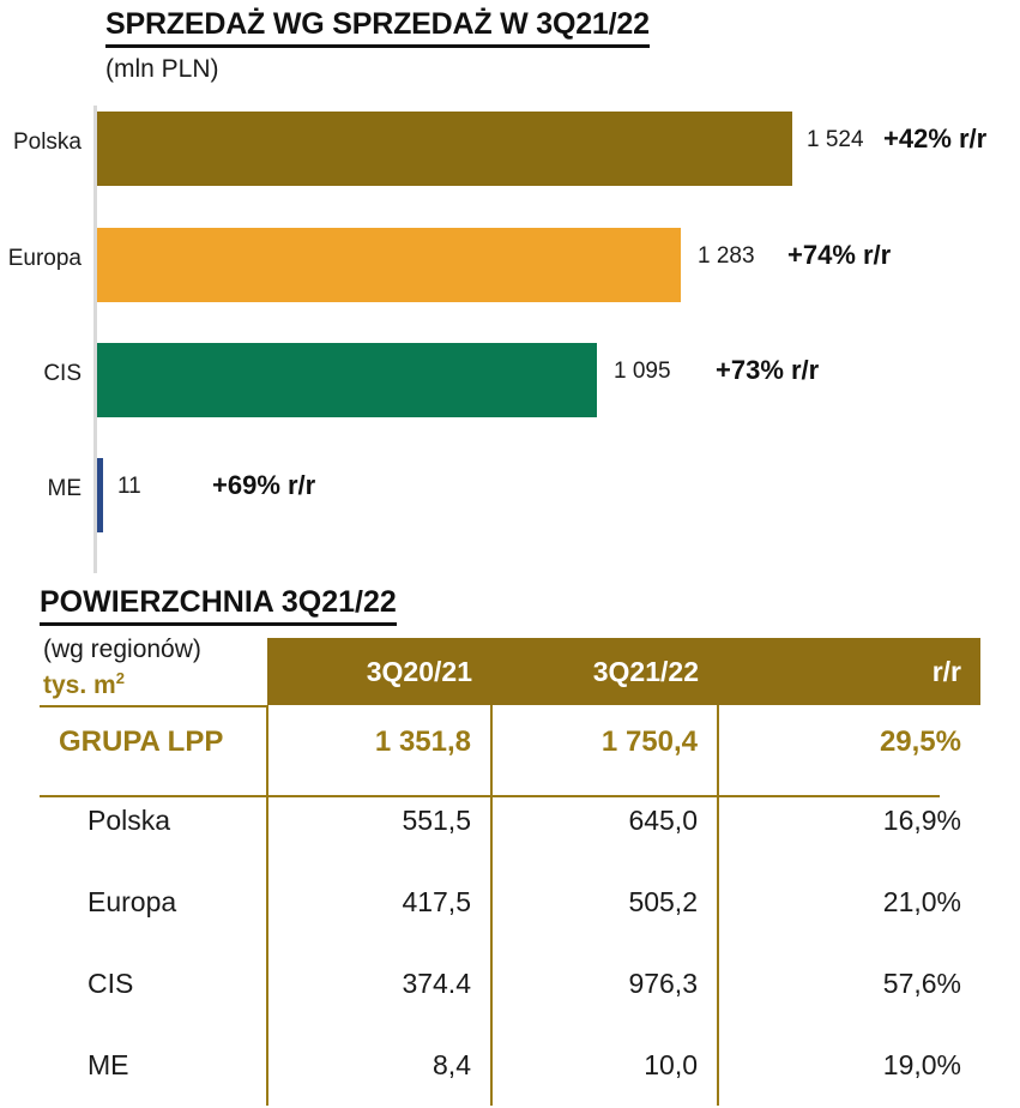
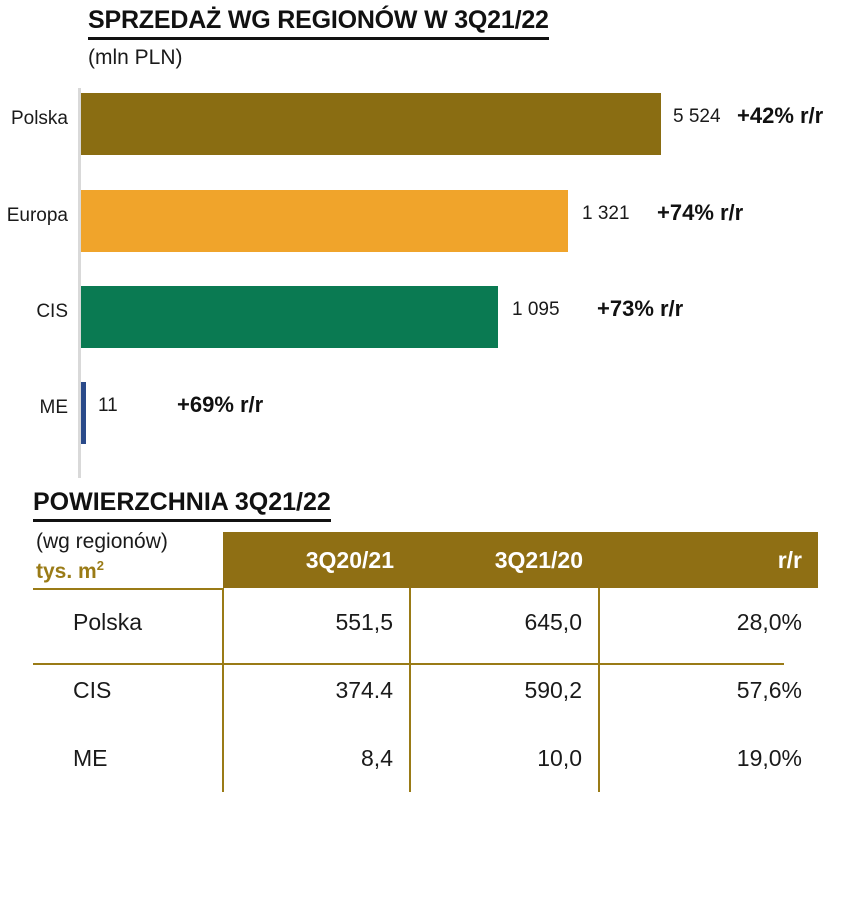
- SPRZEDAŻ WG SPRZEDAŻ W 3Q21/22
+ SPRZEDAŻ WG REGIONÓW W 3Q21/22
  (mln PLN)
  Polska
- 1 524
+ 5 524
  +42% r/r
  Europa
- 1 283
+ 1 321
  +74% r/r
  CIS
  1 095
  +73% r/r
  ME
  11
  +69% r/r
  POWIERZCHNIA 3Q21/22
  (wg regionów)
  tys. m2
- 	3Q20/21	3Q21/22	r/r
+ 	3Q20/21	3Q21/20	r/r
- GRUPA LPP	1 351,8	1 750,4	29,5%
- Polska	551,5	645,0	16,9%
+ Polska	551,5	645,0	28,0%
- Europa	417,5	505,2	21,0%
- CIS	374.4	976,3	57,6%
+ CIS	374.4	590,2	57,6%
  ME	8,4	10,0	19,0%
